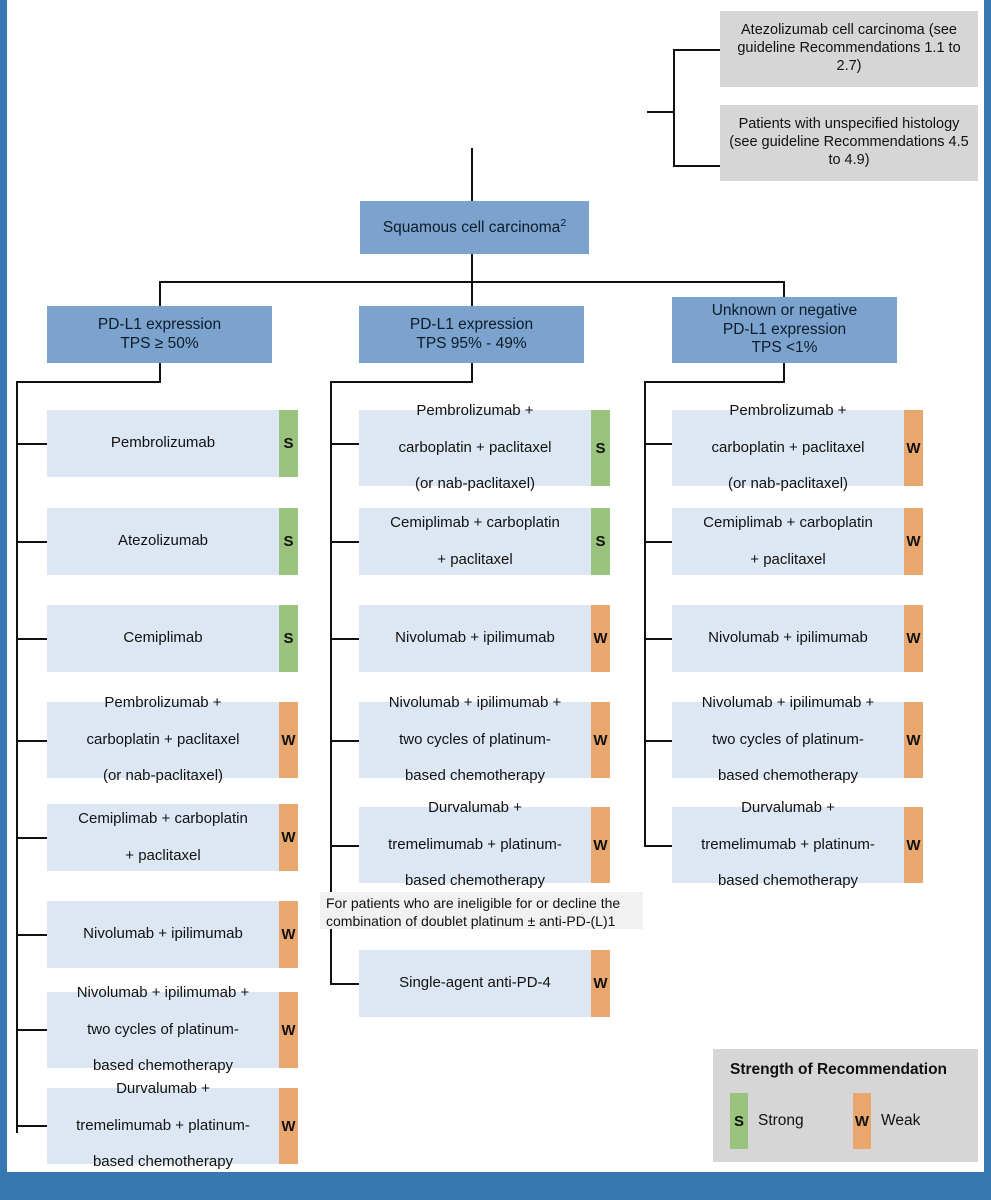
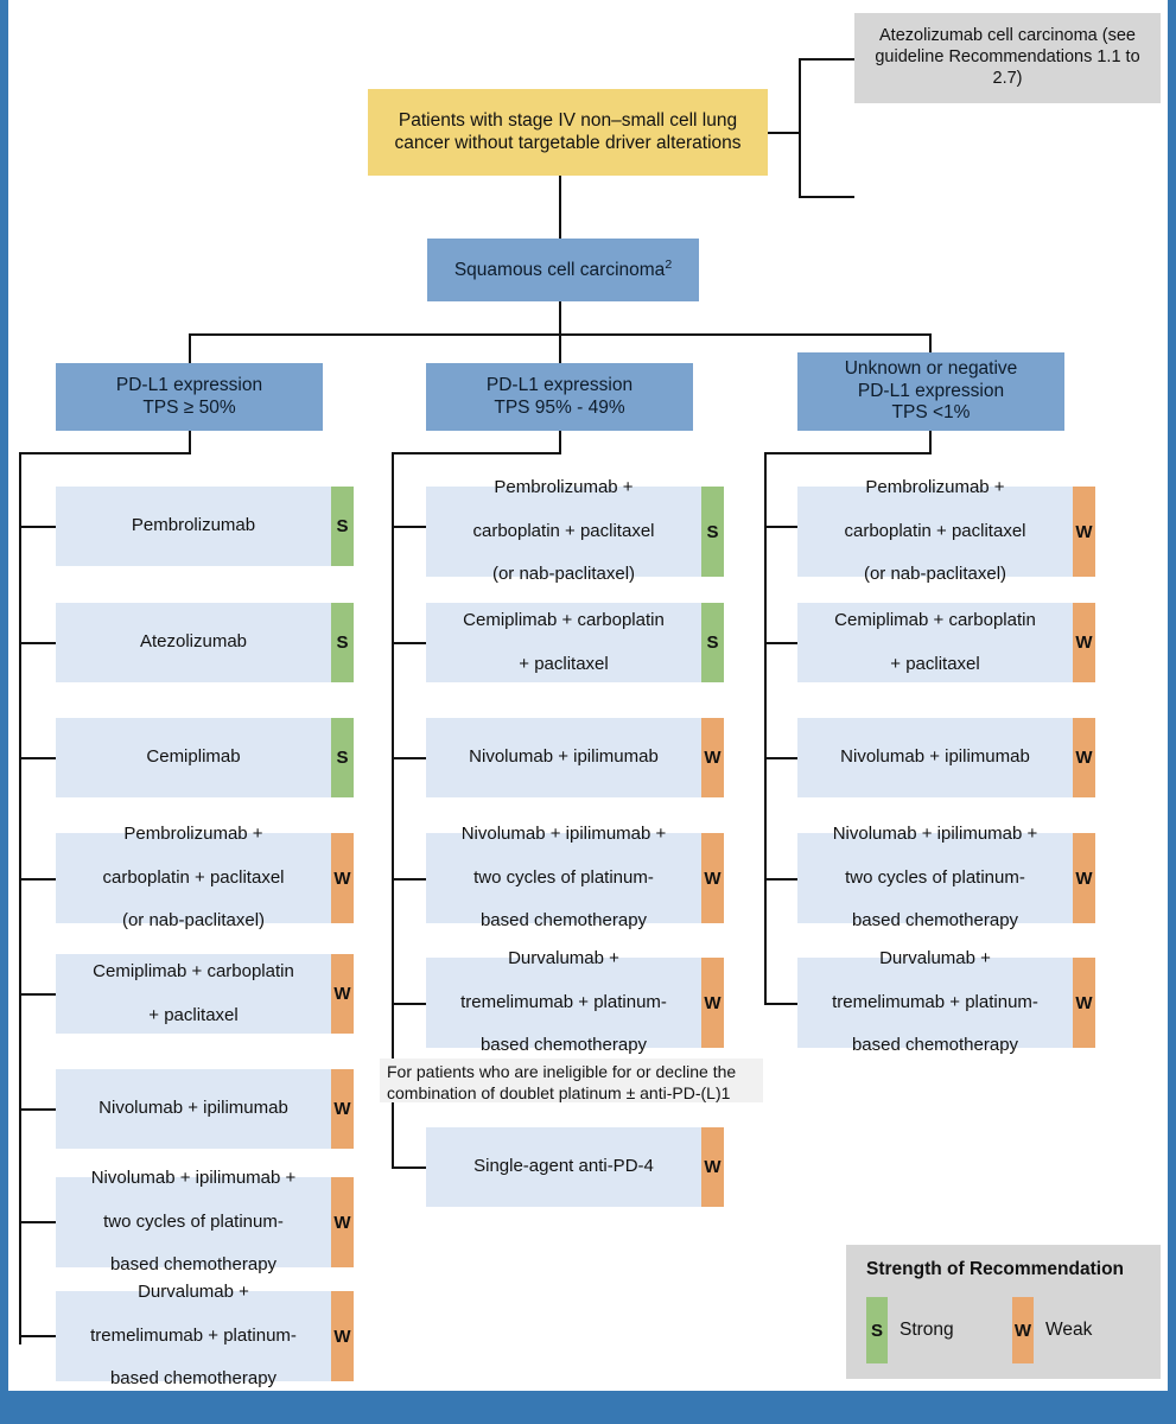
+ Patients with stage IV non–small cell lung cancer without targetable driver alterations
  Atezolizumab cell carcinoma (see guideline Recommendations 1.1 to 2.7)
- Patients with unspecified histology (see guideline Recommendations 4.5 to 4.9)
  Squamous cell carcinoma2
  PD-L1 expression
  TPS ≥ 50%
  PD-L1 expression
  TPS 95% - 49%
  Unknown or negative
  PD-L1 expression
  TPS <1%
  Pembrolizumab
  S
  Atezolizumab
  S
  Cemiplimab
  S
  Pembrolizumab +
  carboplatin + paclitaxel
  (or nab-paclitaxel)
  W
  Cemiplimab + carboplatin
  + paclitaxel
  W
  Nivolumab + ipilimumab
  W
  Nivolumab + ipilimumab +
  two cycles of platinum-
  based chemotherapy
  W
  Durvalumab +
  tremelimumab + platinum-
  based chemotherapy
  W
  Pembrolizumab +
  carboplatin + paclitaxel
  (or nab-paclitaxel)
  S
  Cemiplimab + carboplatin
  + paclitaxel
  S
  Nivolumab + ipilimumab
  W
  Nivolumab + ipilimumab +
  two cycles of platinum-
  based chemotherapy
  W
  Durvalumab +
  tremelimumab + platinum-
  based chemotherapy
  W
  For patients who are ineligible for or decline the combination of doublet platinum ± anti-PD-(L)1
  Single-agent anti-PD-4
  W
  Pembrolizumab +
  carboplatin + paclitaxel
  (or nab-paclitaxel)
  W
  Cemiplimab + carboplatin
  + paclitaxel
  W
  Nivolumab + ipilimumab
  W
  Nivolumab + ipilimumab +
  two cycles of platinum-
  based chemotherapy
  W
  Durvalumab +
  tremelimumab + platinum-
  based chemotherapy
  W
  Strength of Recommendation
  S
  Strong
  W
  Weak
